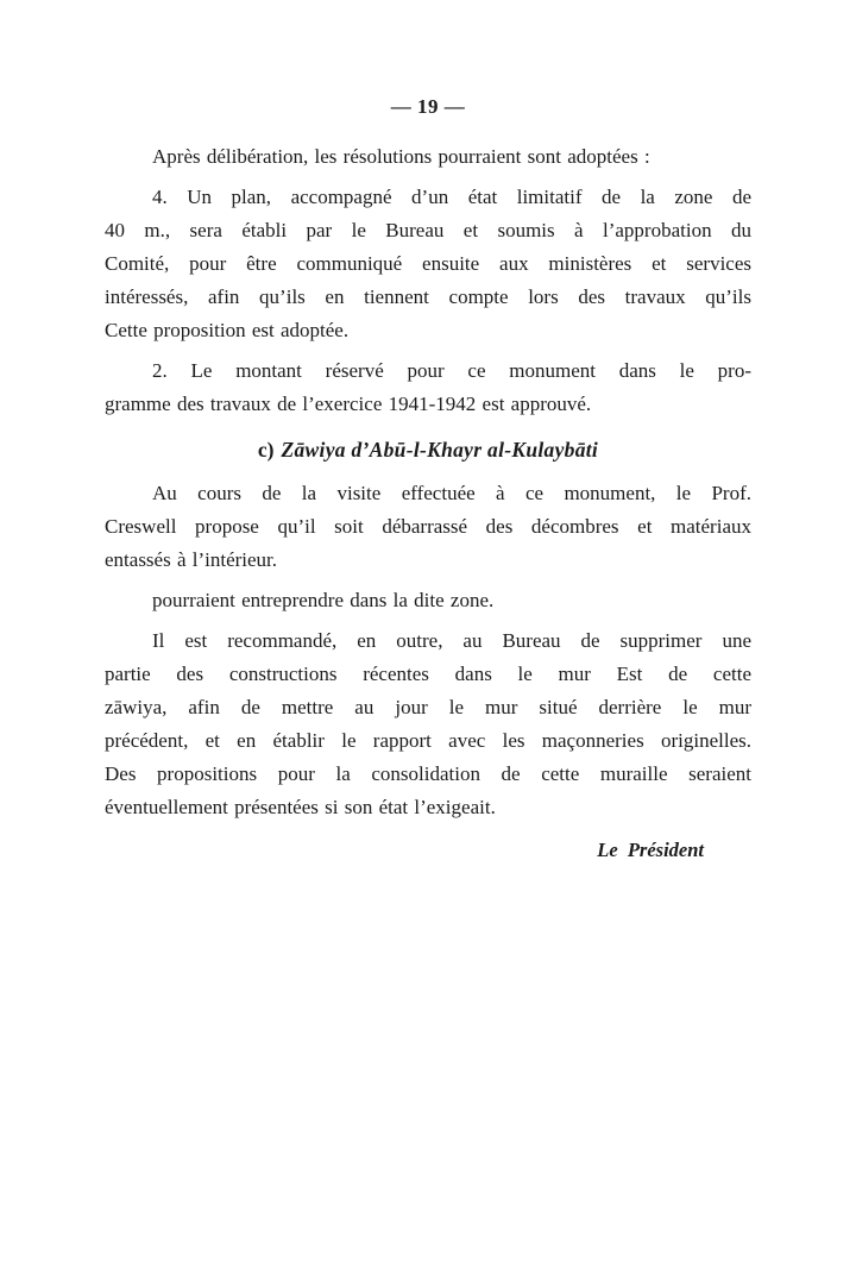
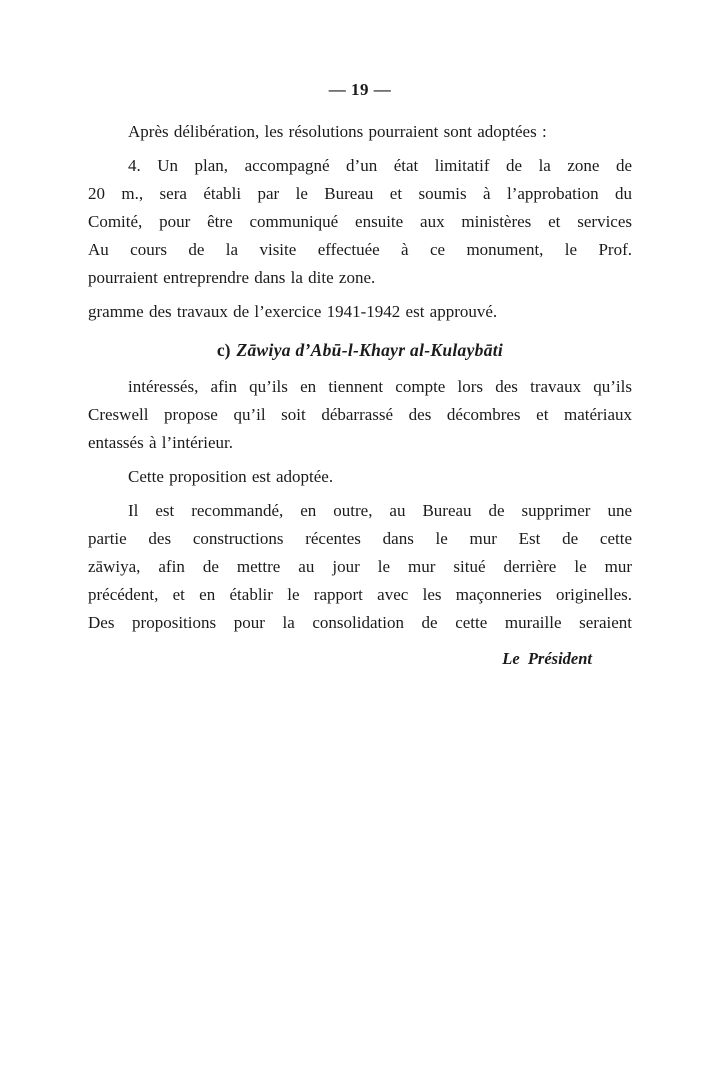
  — 19 —
  Après délibération, les résolutions pourraient sont adoptées :
  4. Un plan, accompagné d’un état limitatif de la zone de
- 40 m., sera établi par le Bureau et soumis à l’approbation du
+ 20 m., sera établi par le Bureau et soumis à l’approbation du
  Comité, pour être communiqué ensuite aux ministères et services
- intéressés, afin qu’ils en tiennent compte lors des travaux qu’ils
+ Au cours de la visite effectuée à ce monument, le Prof.
- Cette proposition est adoptée.
+ pourraient entreprendre dans la dite zone.
- 2. Le montant réservé pour ce monument dans le pro-
  gramme des travaux de l’exercice 1941-1942 est approuvé.
  c) Zāwiya d’Abū-l-Khayr al-Kulaybāti
- Au cours de la visite effectuée à ce monument, le Prof.
+ intéressés, afin qu’ils en tiennent compte lors des travaux qu’ils
  Creswell propose qu’il soit débarrassé des décombres et matériaux
  entassés à l’intérieur.
- pourraient entreprendre dans la dite zone.
+ Cette proposition est adoptée.
  Il est recommandé, en outre, au Bureau de supprimer une
  partie des constructions récentes dans le mur Est de cette
  zāwiya, afin de mettre au jour le mur situé derrière le mur
  précédent, et en établir le rapport avec les maçonneries originelles.
  Des propositions pour la consolidation de cette muraille seraient
- éventuellement présentées si son état l’exigeait.
  Le Président
